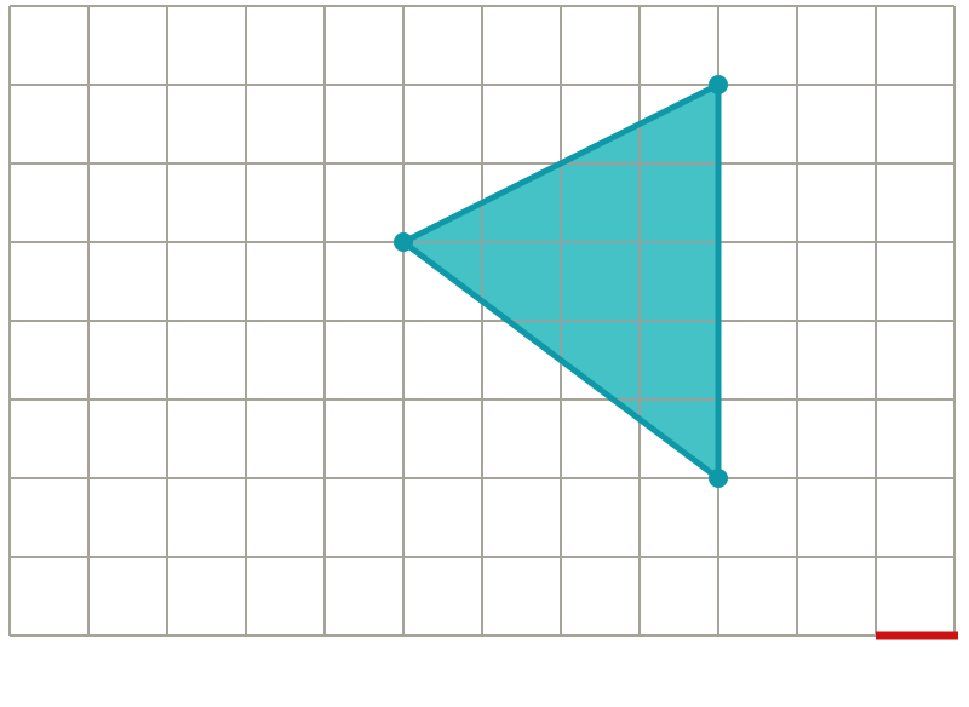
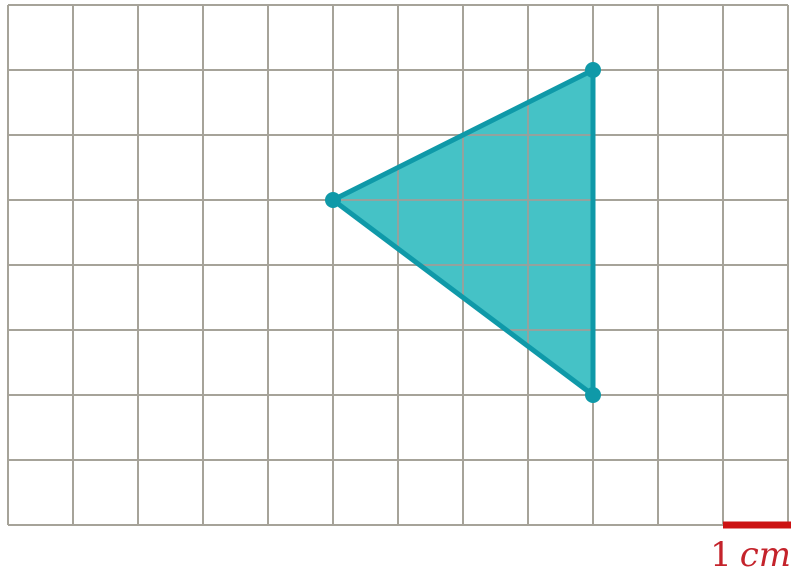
+ 1 cm
